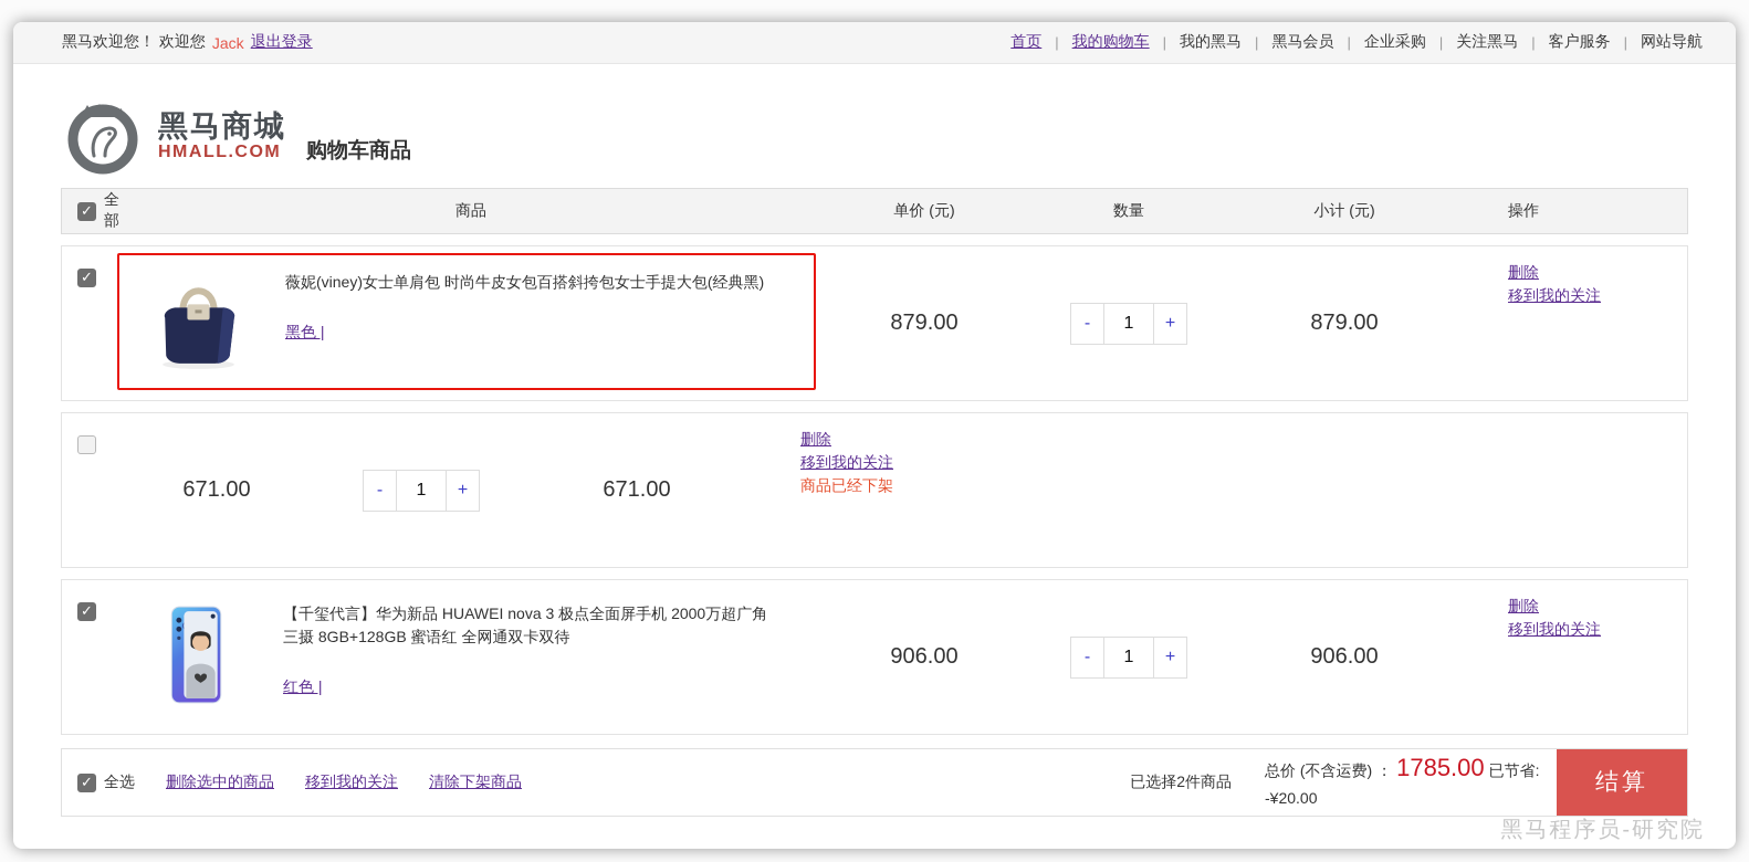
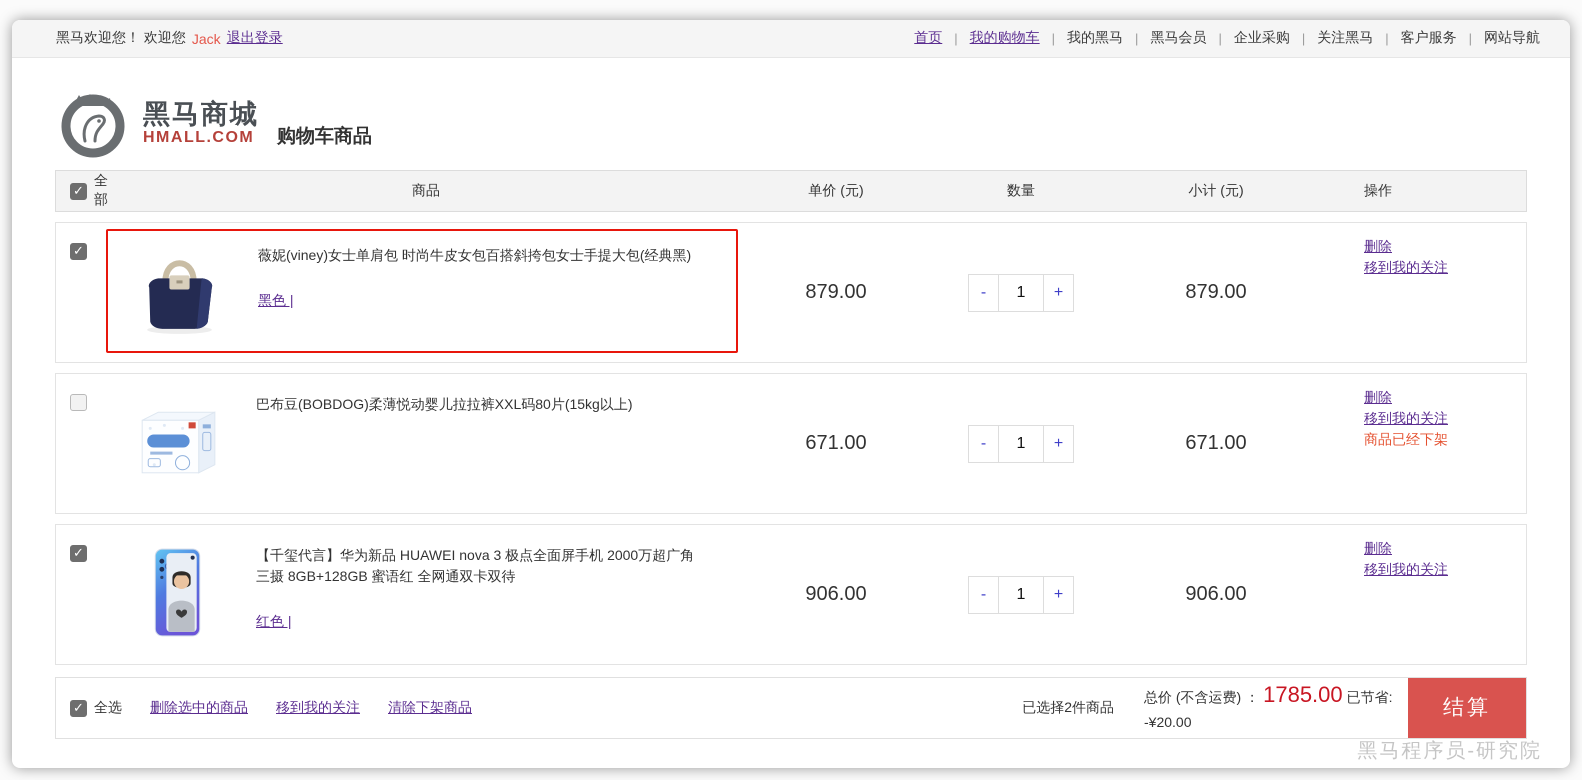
  黑马欢迎您！ 欢迎您
  Jack
  退出登录
  首页
  |
  我的购物车
  |
  我的黑马
  |
  黑马会员
  |
  企业采购
  |
  关注黑马
  |
  客户服务
  |
  网站导航
  黑马商城
  HMALL.COM
  购物车商品
  全部
  商品
  单价 (元)
  数量
  小计 (元)
  操作
  薇妮(viney)女士单肩包 时尚牛皮女包百搭斜挎包女士手提大包(经典黑)
  黑色 |
  879.00
  -
  1
  +
  879.00
  删除
  移到我的关注
+ 巴布豆(BOBDOG)柔薄悦动婴儿拉拉裤XXL码80片(15kg以上)
  671.00
  -
  1
  +
  671.00
  删除
  移到我的关注
  商品已经下架
  【千玺代言】华为新品 HUAWEI nova 3 极点全面屏手机 2000万超广角三摄 8GB+128GB 蜜语红 全网通双卡双待
  红色 |
  906.00
  -
  1
  +
  906.00
  删除
  移到我的关注
  全选
  删除选中的商品
  移到我的关注
  清除下架商品
  已选择2件商品
  总价 (不含运费) ： 1785.00 已节省: -¥20.00
  结算
  黑马程序员-研究院
